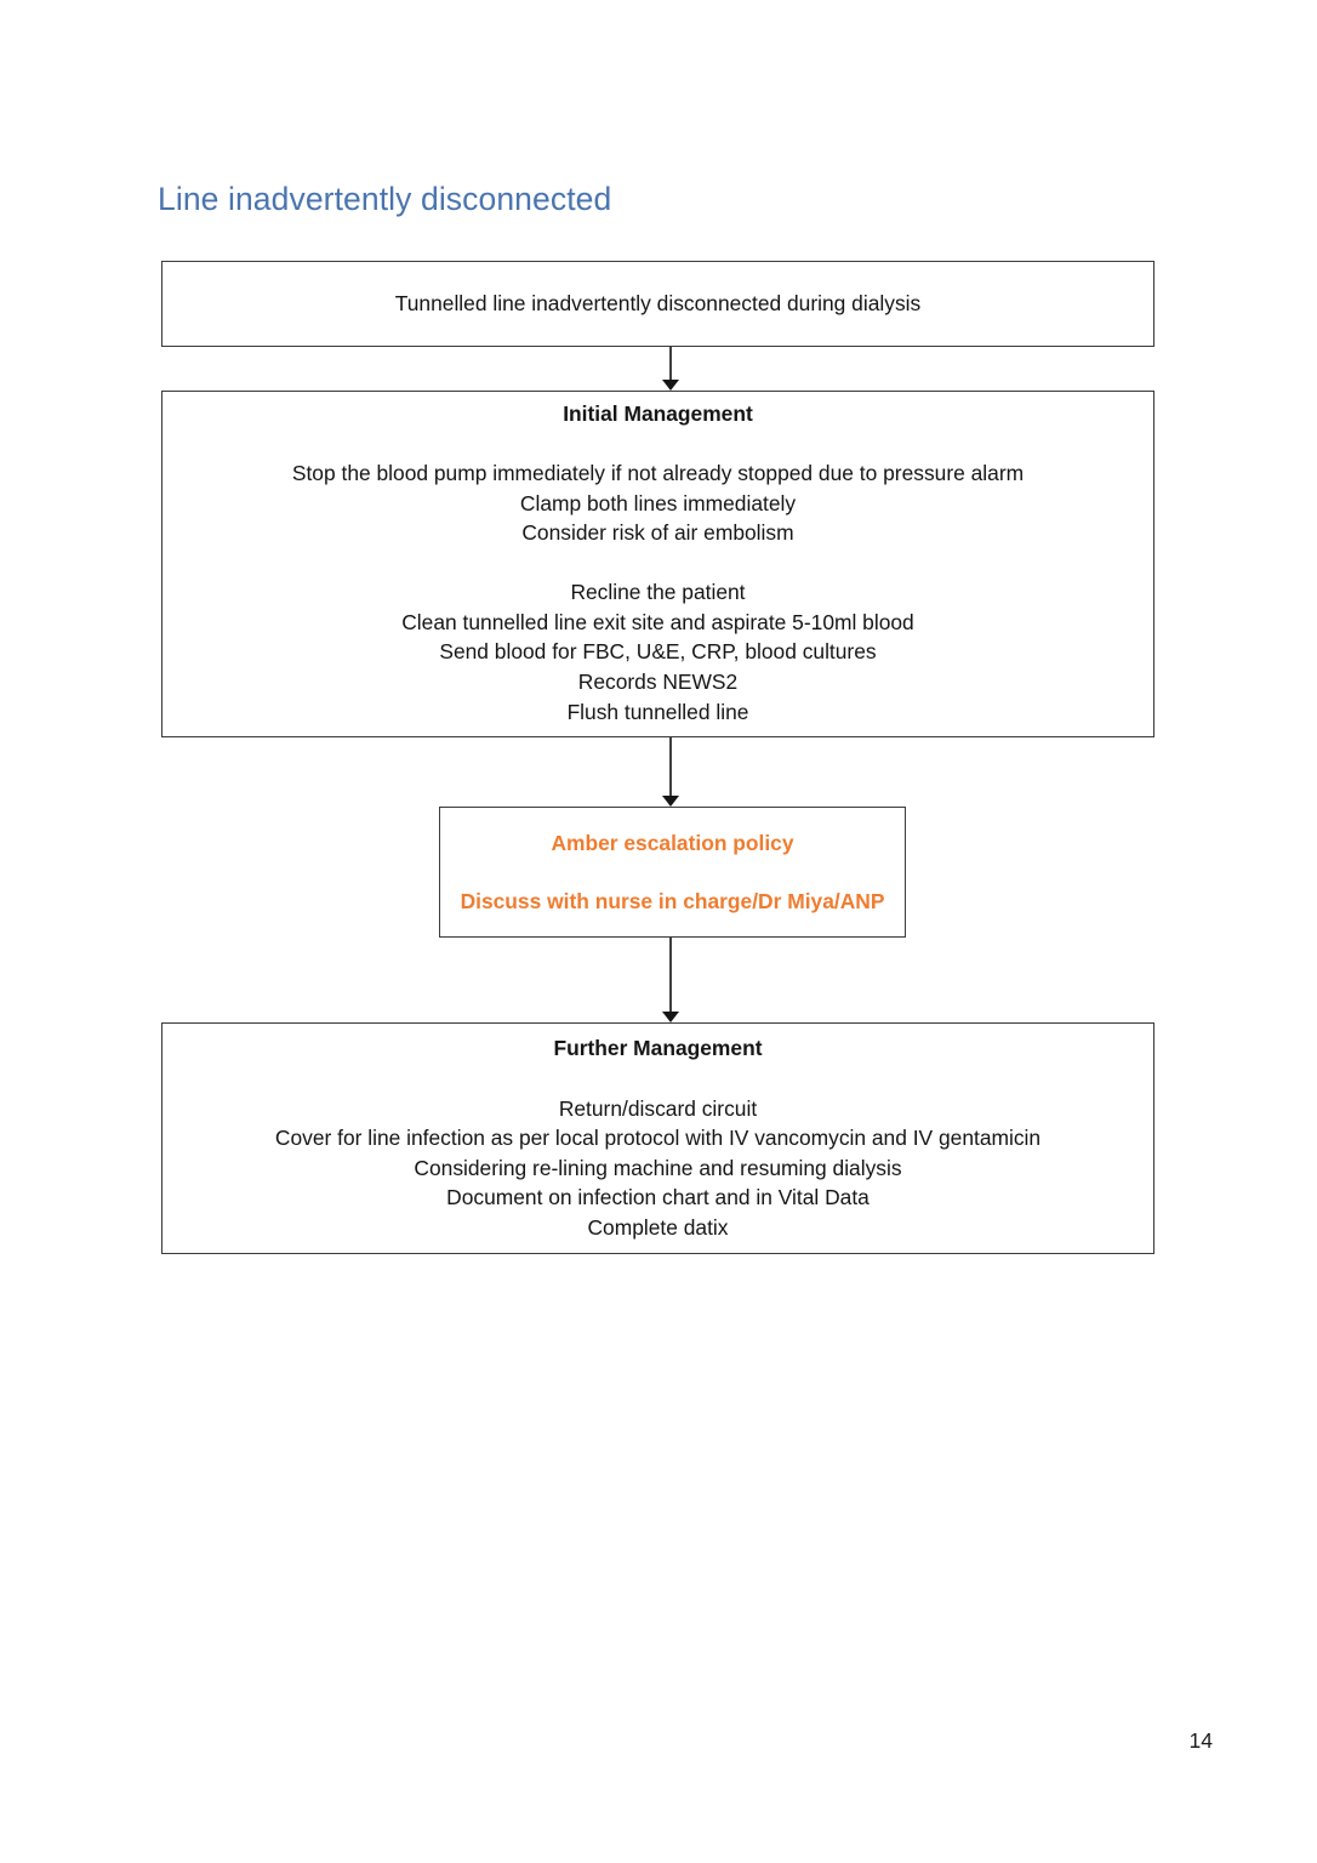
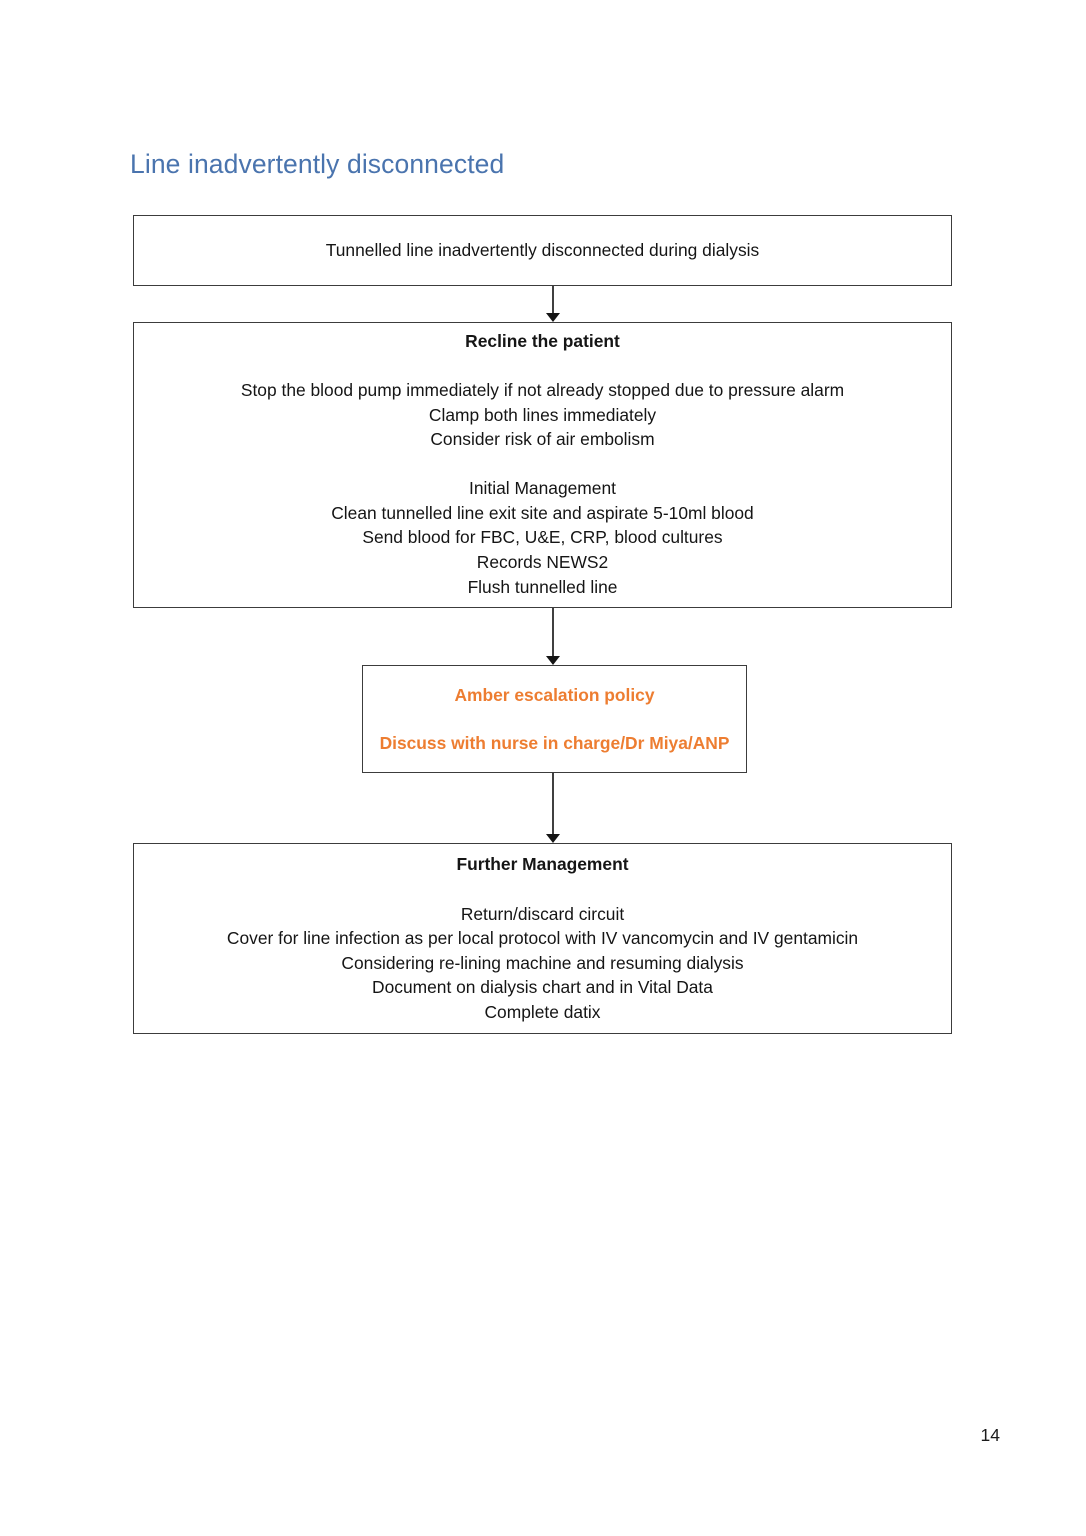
  Line inadvertently disconnected
  Tunnelled line inadvertently disconnected during dialysis
- Initial Management
+ Recline the patient
  Stop the blood pump immediately if not already stopped due to pressure alarm
  Clamp both lines immediately
  Consider risk of air embolism
- Recline the patient
+ Initial Management
  Clean tunnelled line exit site and aspirate 5-10ml blood
  Send blood for FBC, U&E, CRP, blood cultures
  Records NEWS2
  Flush tunnelled line
  Amber escalation policy
  Discuss with nurse in charge/Dr Miya/ANP
  Further Management
  Return/discard circuit
  Cover for line infection as per local protocol with IV vancomycin and IV gentamicin
  Considering re-lining machine and resuming dialysis
- Document on infection chart and in Vital Data
+ Document on dialysis chart and in Vital Data
  Complete datix
  14
